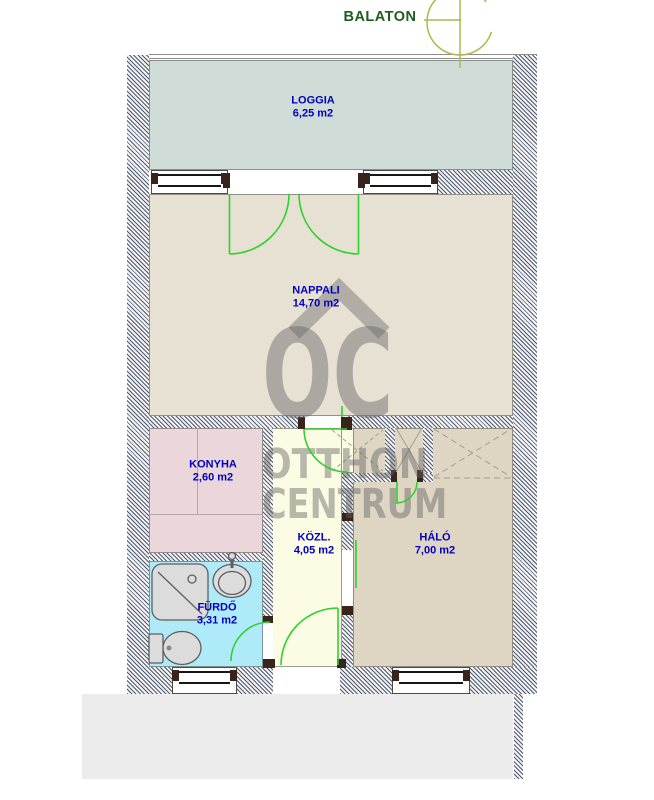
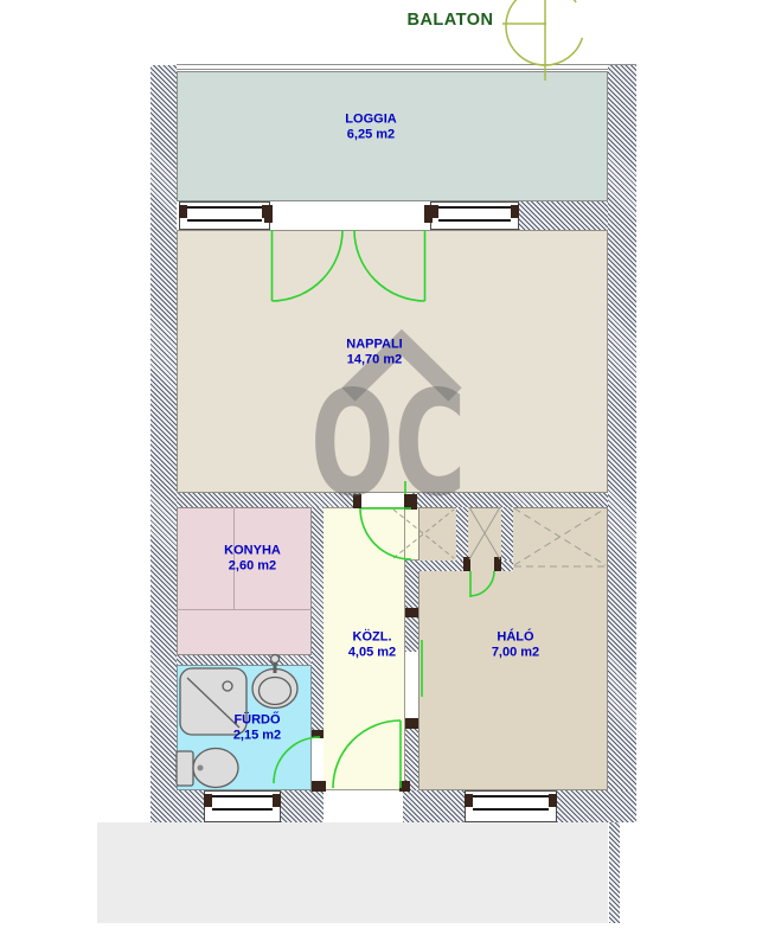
  BALATON
  OC
- OTTHON
- CENTRUM
  LOGGIA
  6,25 m2
  NAPPALI
  14,70 m2
  KONYHA
  2,60 m2
  KÖZL.
  4,05 m2
  HÁLÓ
  7,00 m2
  FÜRDŐ
- 3,31 m2
+ 2,15 m2
